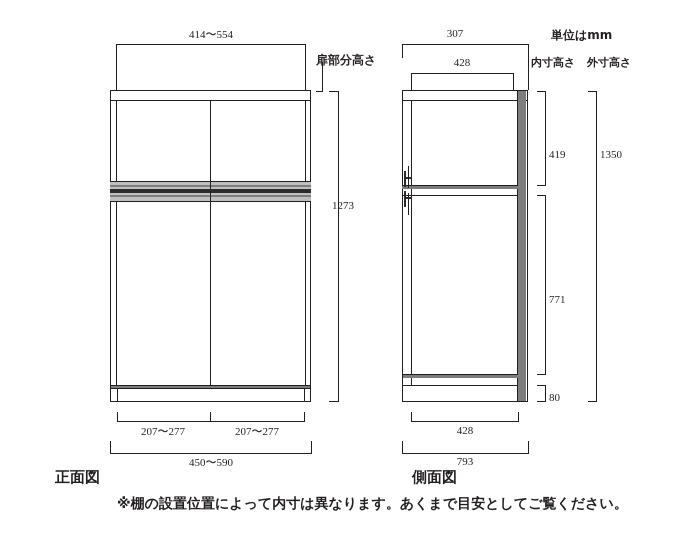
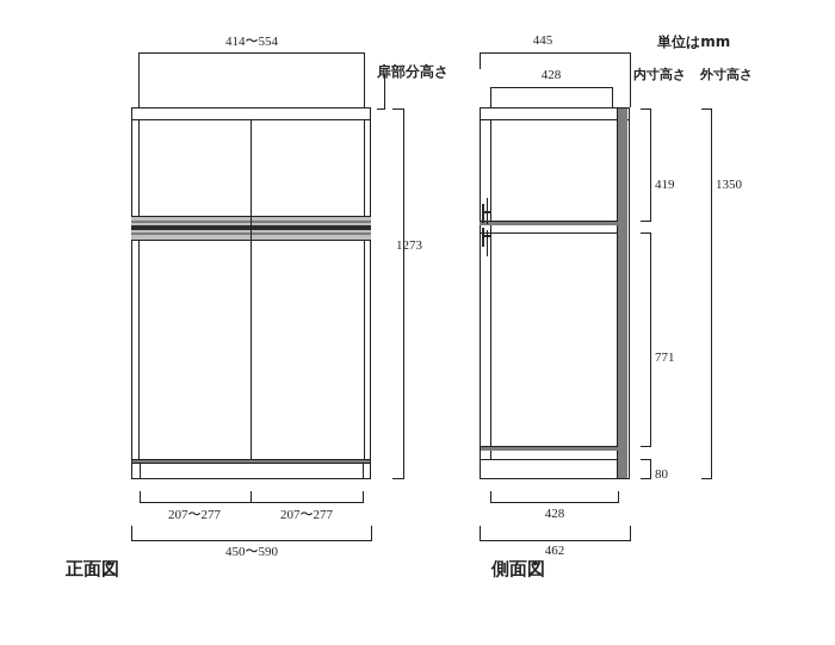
  414〜554
  扉部分高さ
  1273
  207〜277
  207〜277
  450〜590
  正面図
- 307
+ 445
  428
  419
  771
  80
  1350
  単位はmm
  内寸高さ
  外寸高さ
  428
- 793
+ 462
  側面図
- ※棚の設置位置によって内寸は異なります。あくまで目安としてご覧ください。
